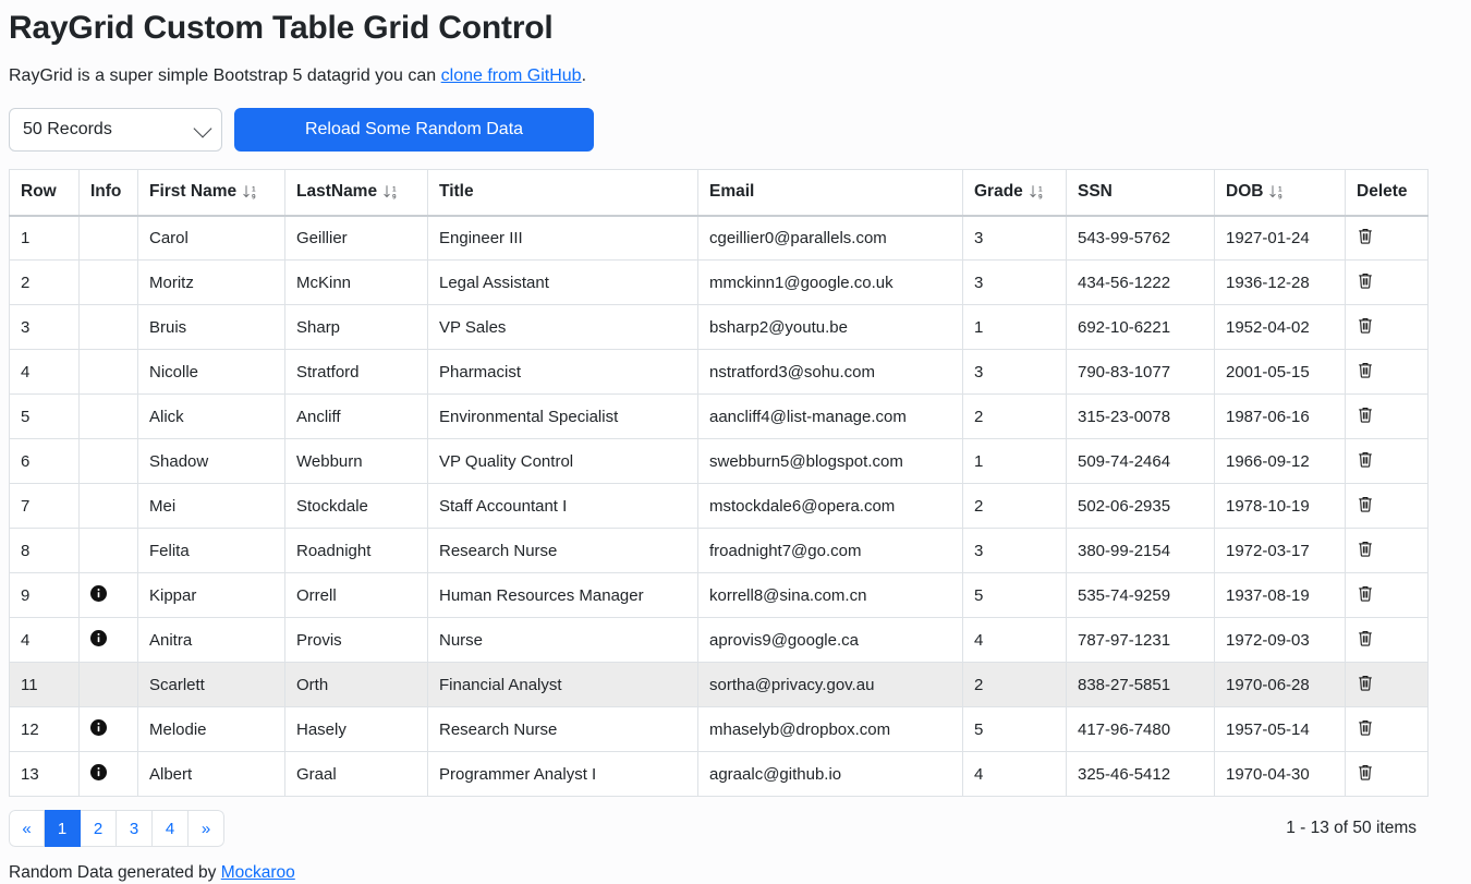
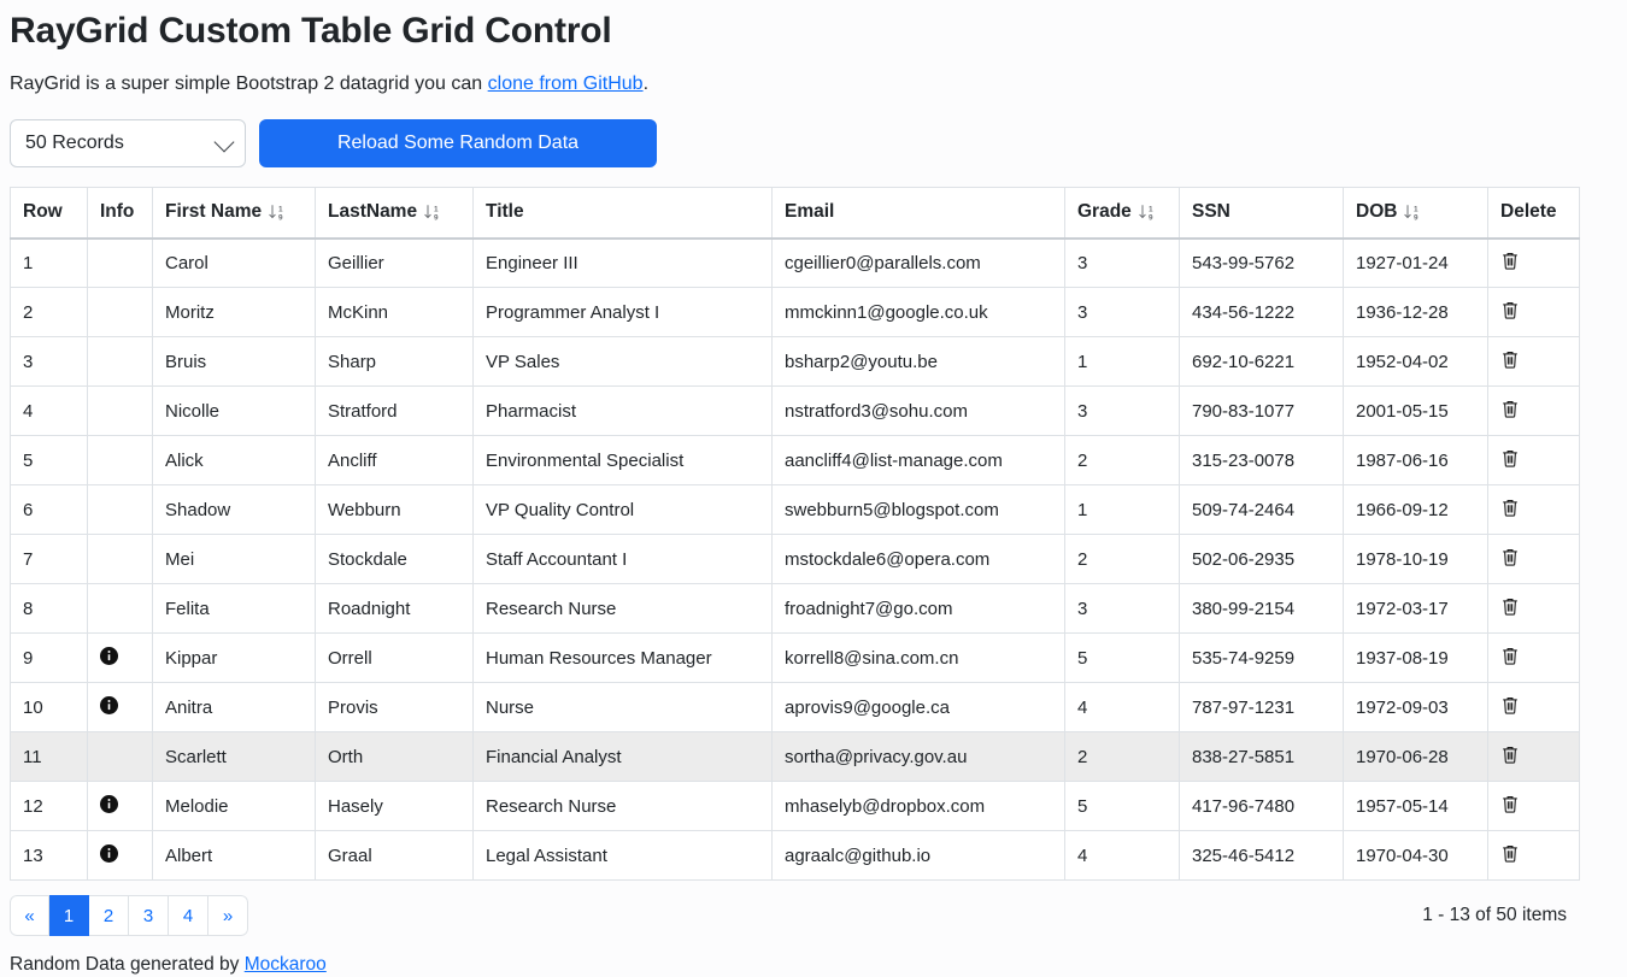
  RayGrid Custom Table Grid Control
- RayGrid is a super simple Bootstrap 5 datagrid you can clone from GitHub.
+ RayGrid is a super simple Bootstrap 2 datagrid you can clone from GitHub.
  50 Records
  Reload Some Random Data
  Row	Info	First Name	LastName	Title	Email	Grade	SSN	DOB	Delete
  1		Carol	Geillier	Engineer III	cgeillier0@parallels.com	3	543-99-5762	1927-01-24
- 2		Moritz	McKinn	Legal Assistant	mmckinn1@google.co.uk	3	434-56-1222	1936-12-28
+ 2		Moritz	McKinn	Programmer Analyst I	mmckinn1@google.co.uk	3	434-56-1222	1936-12-28
  3		Bruis	Sharp	VP Sales	bsharp2@youtu.be	1	692-10-6221	1952-04-02
  4		Nicolle	Stratford	Pharmacist	nstratford3@sohu.com	3	790-83-1077	2001-05-15
  5		Alick	Ancliff	Environmental Specialist	aancliff4@list-manage.com	2	315-23-0078	1987-06-16
  6		Shadow	Webburn	VP Quality Control	swebburn5@blogspot.com	1	509-74-2464	1966-09-12
  7		Mei	Stockdale	Staff Accountant I	mstockdale6@opera.com	2	502-06-2935	1978-10-19
  8		Felita	Roadnight	Research Nurse	froadnight7@go.com	3	380-99-2154	1972-03-17
  9		Kippar	Orrell	Human Resources Manager	korrell8@sina.com.cn	5	535-74-9259	1937-08-19
- 4		Anitra	Provis	Nurse	aprovis9@google.ca	4	787-97-1231	1972-09-03
+ 10		Anitra	Provis	Nurse	aprovis9@google.ca	4	787-97-1231	1972-09-03
  11		Scarlett	Orth	Financial Analyst	sortha@privacy.gov.au	2	838-27-5851	1970-06-28
  12		Melodie	Hasely	Research Nurse	mhaselyb@dropbox.com	5	417-96-7480	1957-05-14
- 13		Albert	Graal	Programmer Analyst I	agraalc@github.io	4	325-46-5412	1970-04-30
+ 13		Albert	Graal	Legal Assistant	agraalc@github.io	4	325-46-5412	1970-04-30
  «
  1
  2
  3
  4
  »
  1 - 13 of 50 items
  Random Data generated by Mockaroo
